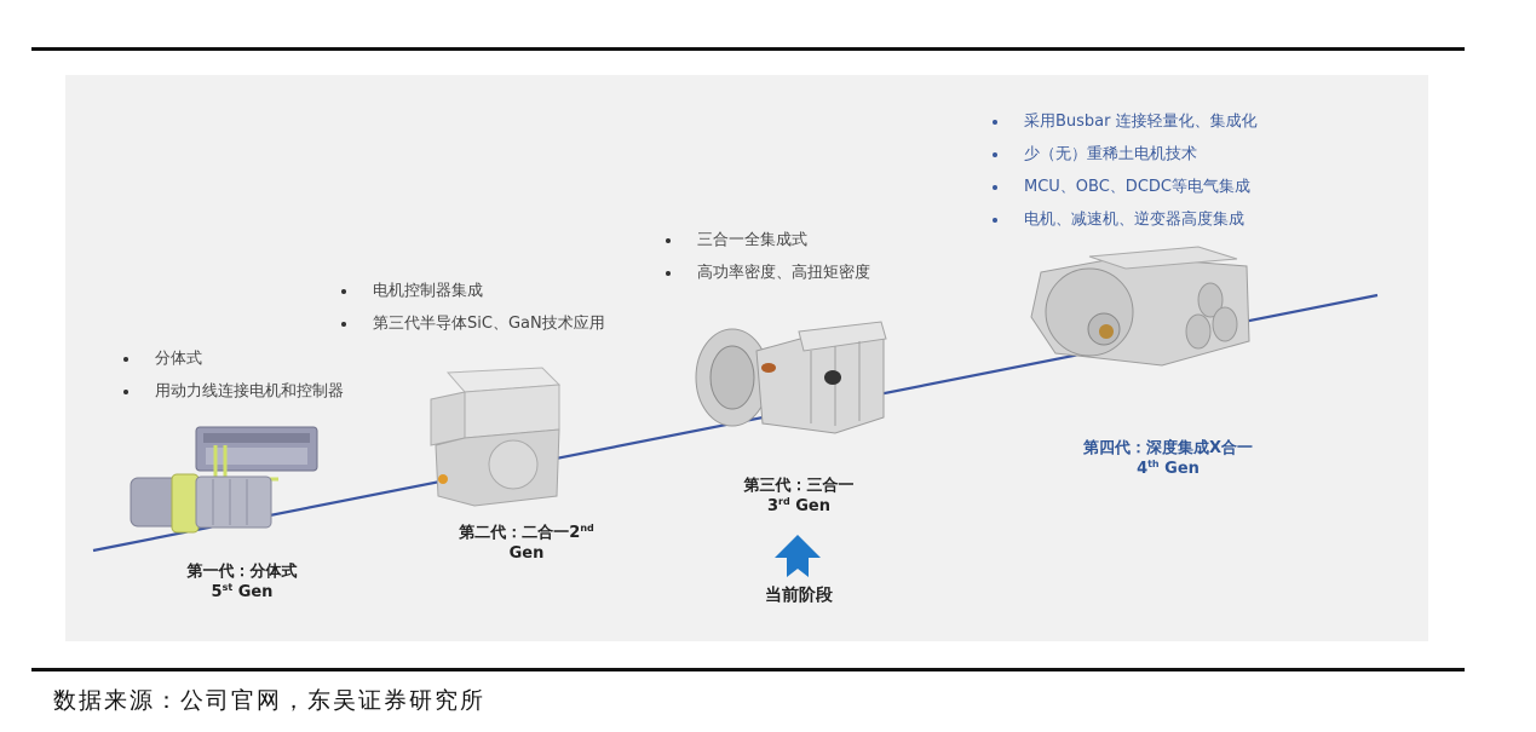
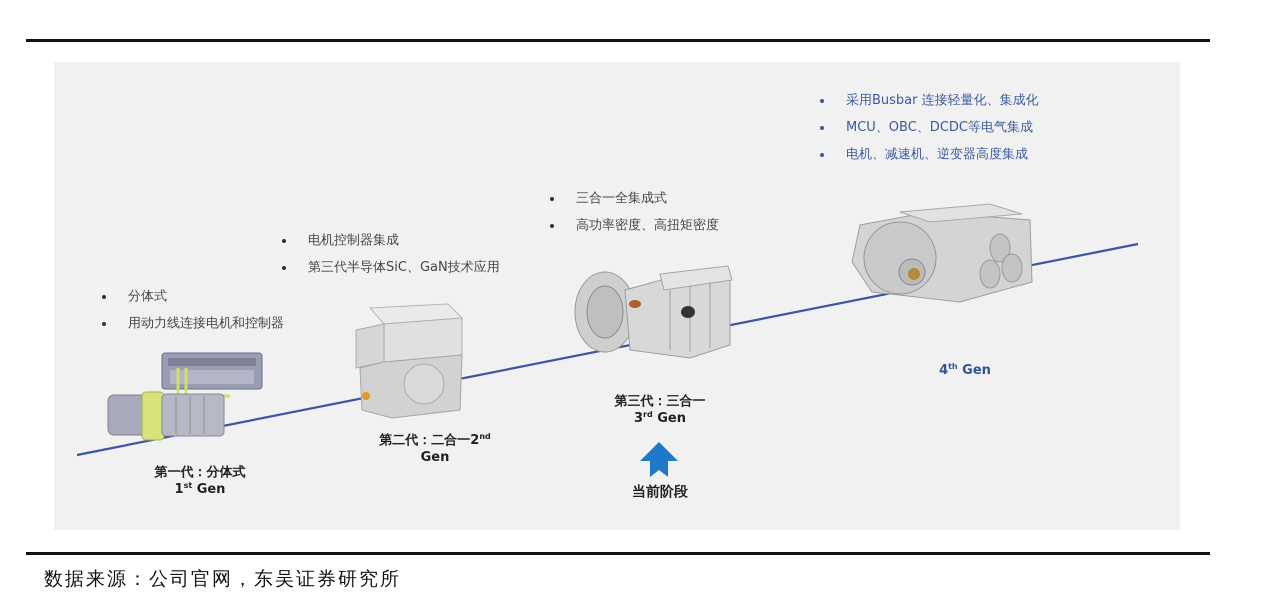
  分体式
  用动力线连接电机和控制器
  电机控制器集成
  第三代半导体SiC、GaN技术应用
  三合一全集成式
  高功率密度、高扭矩密度
  采用Busbar 连接轻量化、集成化
- 少（无）重稀土电机技术
  MCU、OBC、DCDC等电气集成
  电机、减速机、逆变器高度集成
  第一代：分体式
- 5st Gen
+ 1st Gen
  第二代：二合一2nd
  Gen
  第三代：三合一
  3rd Gen
- 第四代：深度集成X合一
  4th Gen
  当前阶段
  数据来源：公司官网，东吴证券研究所
